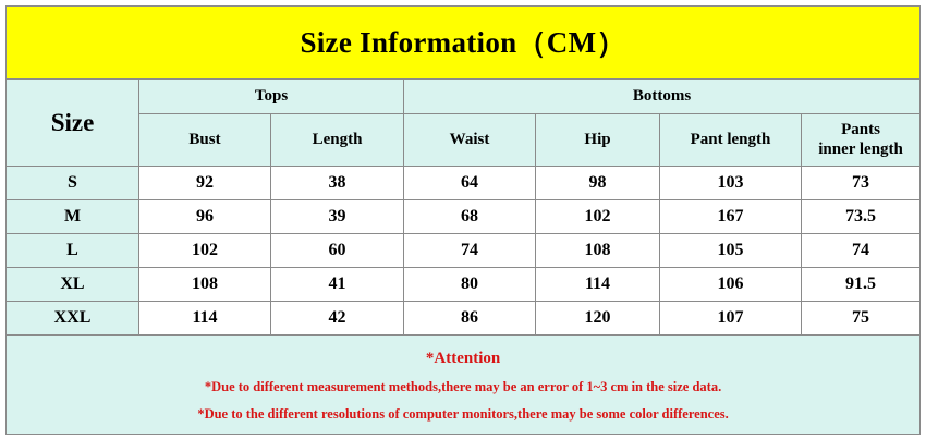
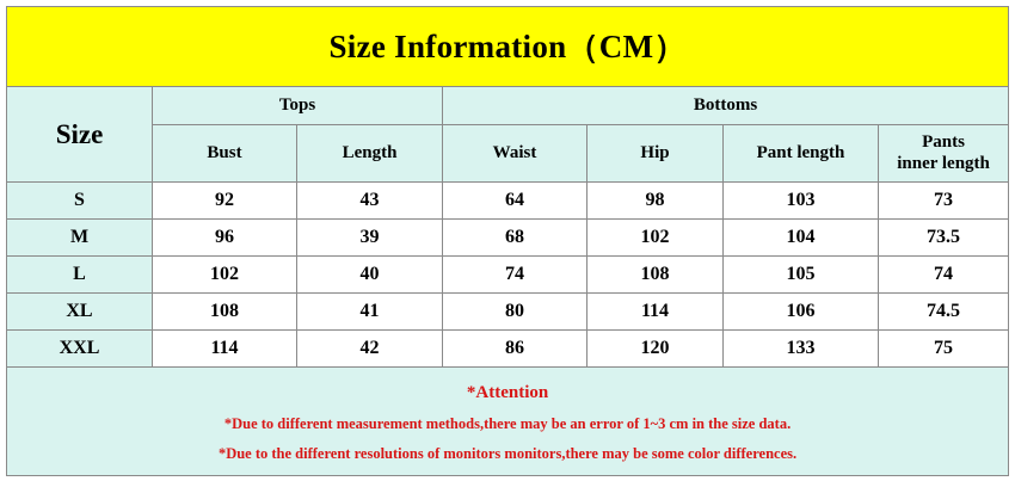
  Size Information（CM）
  Size	Tops	Bottoms
  Bust	Length	Waist	Hip	Pant length	Pants inner length
- S	92	38	64	98	103	73
+ S	92	43	64	98	103	73
- M	96	39	68	102	167	73.5
+ M	96	39	68	102	104	73.5
- L	102	60	74	108	105	74
+ L	102	40	74	108	105	74
- XL	108	41	80	114	106	91.5
+ XL	108	41	80	114	106	74.5
- XXL	114	42	86	120	107	75
+ XXL	114	42	86	120	133	75
- *Attention *Due to different measurement methods,there may be an error of 1~3 cm in the size data. *Due to the different resolutions of computer monitors,there may be some color differences.
+ *Attention *Due to different measurement methods,there may be an error of 1~3 cm in the size data. *Due to the different resolutions of monitors monitors,there may be some color differences.
